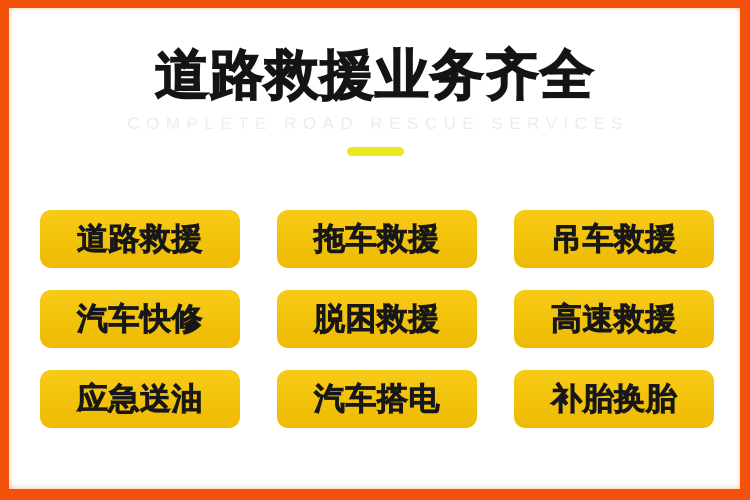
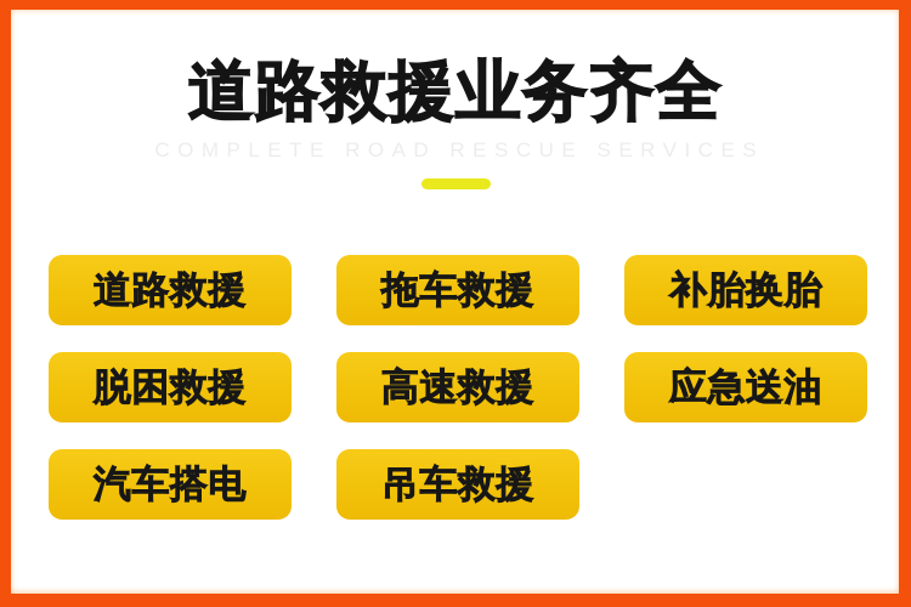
  道路救援业务齐全
  道路救援
  拖车救援
- 吊车救援
+ 补胎换胎
- 汽车快修
  脱困救援
  高速救援
  应急送油
  汽车搭电
- 补胎换胎
+ 吊车救援
